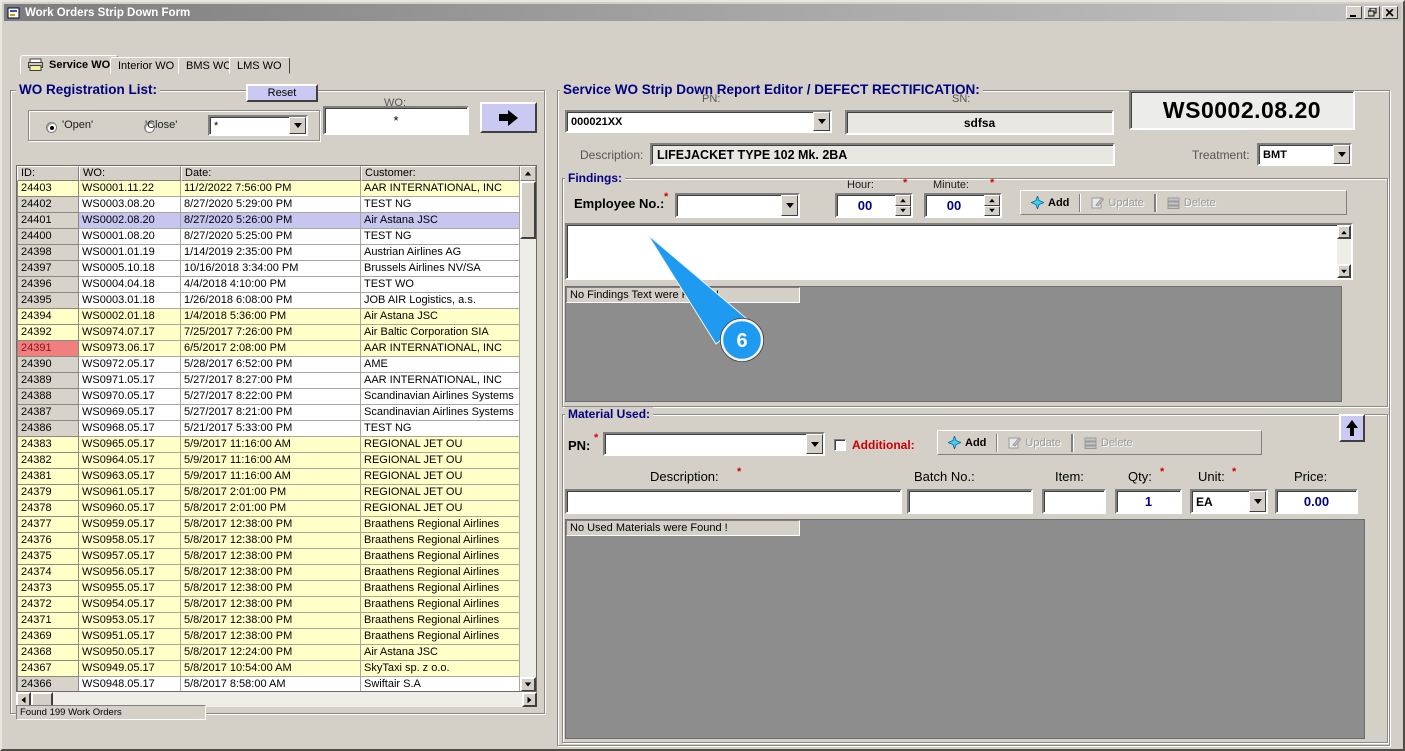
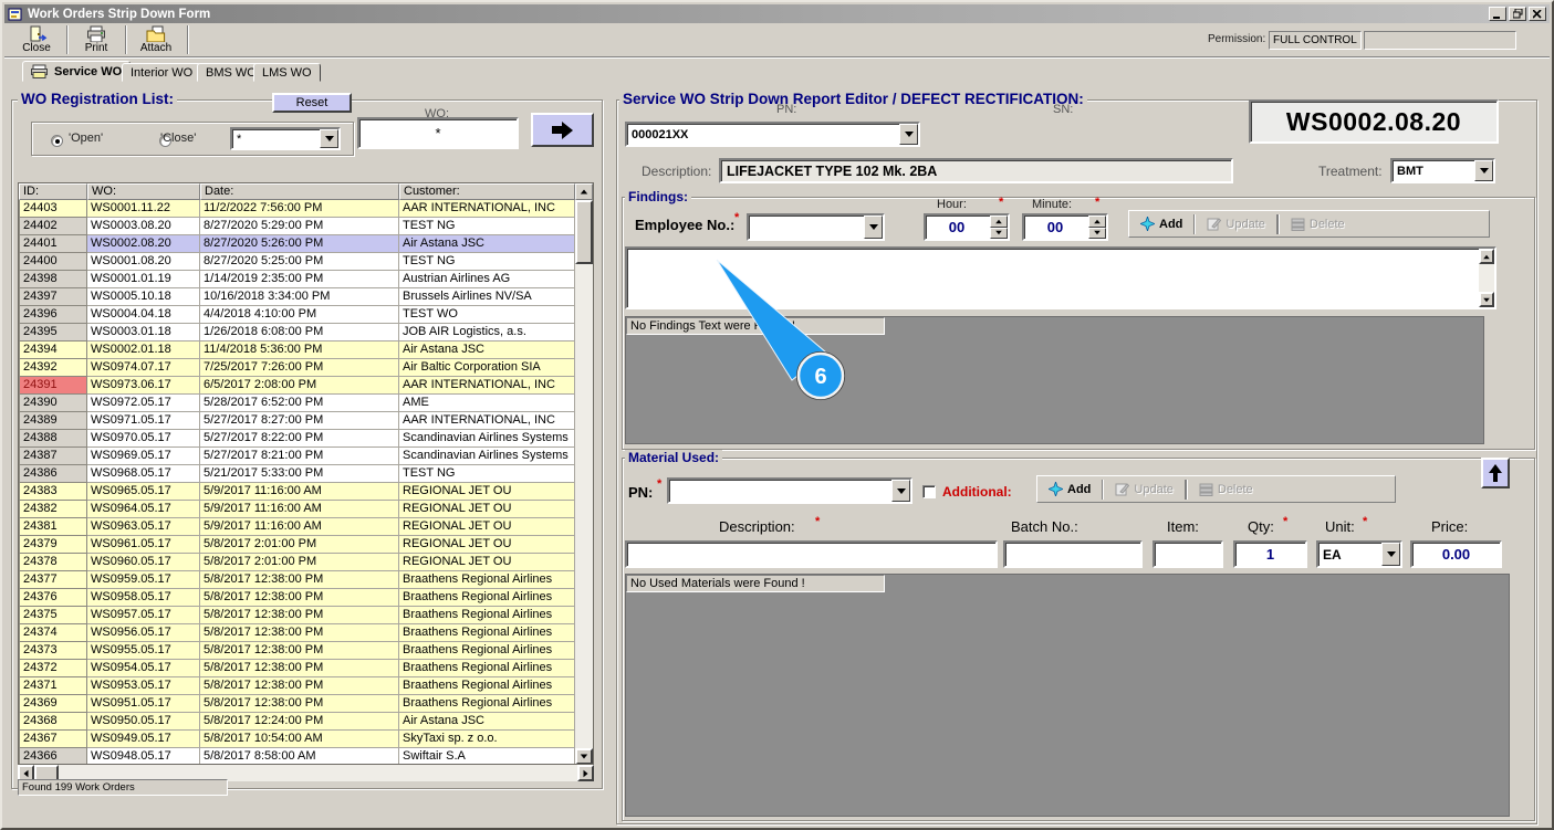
  Work Orders Strip Down Form
+ Close
+ Print
+ Attach
+ Permission:
+ FULL CONTROL
  Service WO
  Interior WO
  BMS WO
  LMS WO
  WO Registration List:
  Reset
  'Open'
  'Close'
  *
  WO:
  *
  ID:
  WO:
  Date:
  Customer:
  24403
  WS0001.11.22
  11/2/2022 7:56:00 PM
  AAR INTERNATIONAL, INC
  24402
  WS0003.08.20
  8/27/2020 5:29:00 PM
  TEST NG
  24401
  WS0002.08.20
  8/27/2020 5:26:00 PM
  Air Astana JSC
  24400
  WS0001.08.20
  8/27/2020 5:25:00 PM
  TEST NG
  24398
  WS0001.01.19
  1/14/2019 2:35:00 PM
  Austrian Airlines AG
  24397
  WS0005.10.18
  10/16/2018 3:34:00 PM
  Brussels Airlines NV/SA
  24396
  WS0004.04.18
  4/4/2018 4:10:00 PM
  TEST WO
  24395
  WS0003.01.18
  1/26/2018 6:08:00 PM
  JOB AIR Logistics, a.s.
  24394
  WS0002.01.18
- 1/4/2018 5:36:00 PM
+ 11/4/2018 5:36:00 PM
  Air Astana JSC
  24392
  WS0974.07.17
  7/25/2017 7:26:00 PM
  Air Baltic Corporation SIA
  24391
  WS0973.06.17
  6/5/2017 2:08:00 PM
  AAR INTERNATIONAL, INC
  24390
  WS0972.05.17
  5/28/2017 6:52:00 PM
  AME
  24389
  WS0971.05.17
  5/27/2017 8:27:00 PM
  AAR INTERNATIONAL, INC
  24388
  WS0970.05.17
  5/27/2017 8:22:00 PM
  Scandinavian Airlines Systems
  24387
  WS0969.05.17
  5/27/2017 8:21:00 PM
  Scandinavian Airlines Systems
  24386
  WS0968.05.17
  5/21/2017 5:33:00 PM
  TEST NG
  24383
  WS0965.05.17
  5/9/2017 11:16:00 AM
  REGIONAL JET OU
  24382
  WS0964.05.17
  5/9/2017 11:16:00 AM
  REGIONAL JET OU
  24381
  WS0963.05.17
  5/9/2017 11:16:00 AM
  REGIONAL JET OU
  24379
  WS0961.05.17
  5/8/2017 2:01:00 PM
  REGIONAL JET OU
  24378
  WS0960.05.17
  5/8/2017 2:01:00 PM
  REGIONAL JET OU
  24377
  WS0959.05.17
  5/8/2017 12:38:00 PM
  Braathens Regional Airlines
  24376
  WS0958.05.17
  5/8/2017 12:38:00 PM
  Braathens Regional Airlines
  24375
  WS0957.05.17
  5/8/2017 12:38:00 PM
  Braathens Regional Airlines
  24374
  WS0956.05.17
  5/8/2017 12:38:00 PM
  Braathens Regional Airlines
  24373
  WS0955.05.17
  5/8/2017 12:38:00 PM
  Braathens Regional Airlines
  24372
  WS0954.05.17
  5/8/2017 12:38:00 PM
  Braathens Regional Airlines
  24371
  WS0953.05.17
  5/8/2017 12:38:00 PM
  Braathens Regional Airlines
  24369
  WS0951.05.17
  5/8/2017 12:38:00 PM
  Braathens Regional Airlines
  24368
  WS0950.05.17
  5/8/2017 12:24:00 PM
  Air Astana JSC
  24367
  WS0949.05.17
  5/8/2017 10:54:00 AM
  SkyTaxi sp. z o.o.
  24366
  WS0948.05.17
  5/8/2017 8:58:00 AM
  Swiftair S.A
  Found 199 Work Orders
  Service WO Strip Down Report Editor / DEFECT RECTIFICATION:
  PN:
  000021XX
  SN:
- sdfsa
  WS0002.08.20
  Description:
  LIFEJACKET TYPE 102 Mk. 2BA
  Treatment:
  BMT
  Findings:
  Employee No.:
  *
  Hour:
  *
  00
  Minute:
  *
  00
  Add
  Update
  Delete
  No Findings Text were
  Material Used:
  PN:
  *
  Additional:
  Add
  Update
  Delete
  Description:
  *
  Batch No.:
  Item:
  Qty:
  *
  Unit:
  *
  Price:
  1
  EA
  0.00
  No Used Materials were Found !
  6
